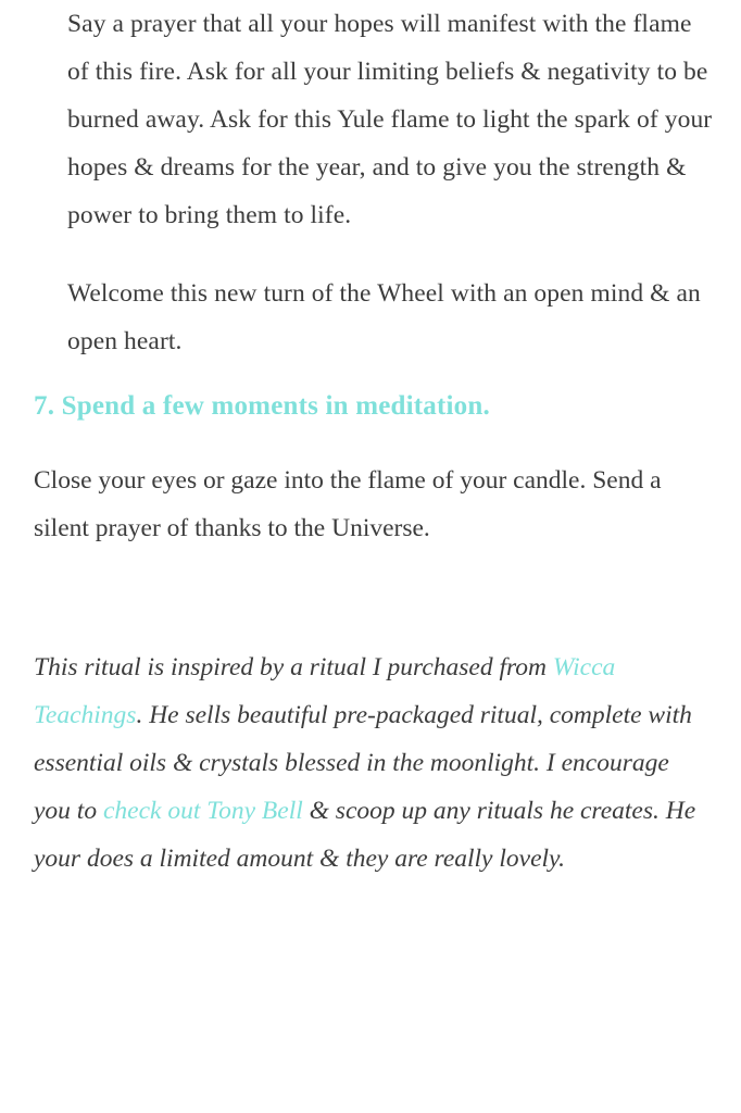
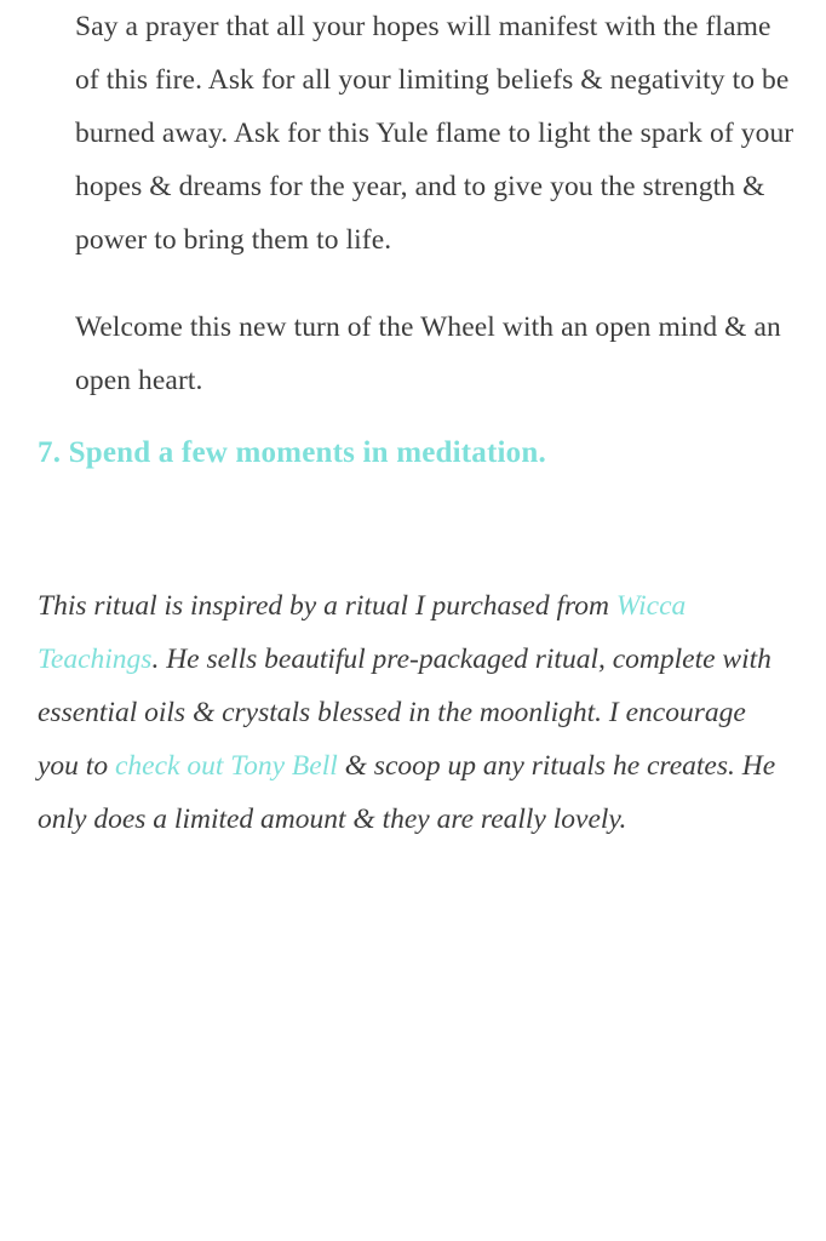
  Say a prayer that all your hopes will manifest with the flame of this fire. Ask for all your limiting beliefs & negativity to be burned away. Ask for this Yule flame to light the spark of your hopes & dreams for the year, and to give you the strength & power to bring them to life.
  Welcome this new turn of the Wheel with an open mind & an open heart.
  7. Spend a few moments in meditation.
- Close your eyes or gaze into the flame of your candle. Send a silent prayer of thanks to the Universe.
- This ritual is inspired by a ritual I purchased from Wicca Teachings. He sells beautiful pre-packaged ritual, complete with essential oils & crystals blessed in the moonlight. I encourage you to check out Tony Bell & scoop up any rituals he creates. He your does a limited amount & they are really lovely.
+ This ritual is inspired by a ritual I purchased from Wicca Teachings. He sells beautiful pre-packaged ritual, complete with essential oils & crystals blessed in the moonlight. I encourage you to check out Tony Bell & scoop up any rituals he creates. He only does a limited amount & they are really lovely.
